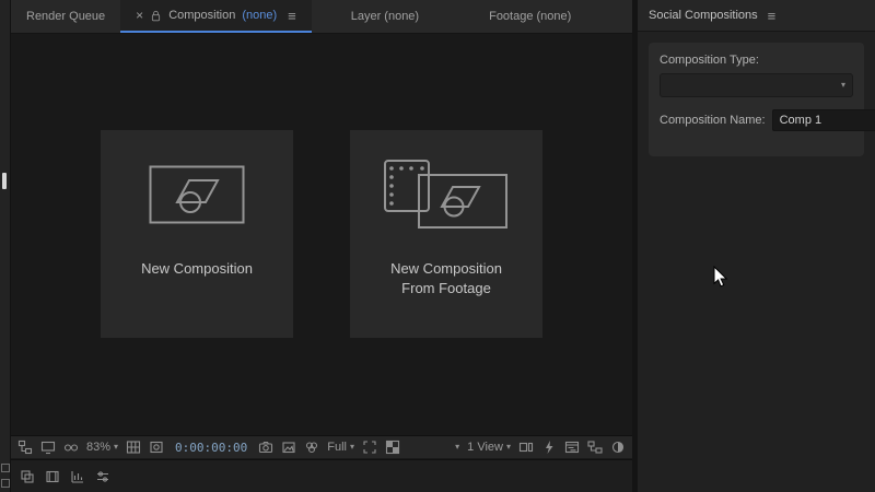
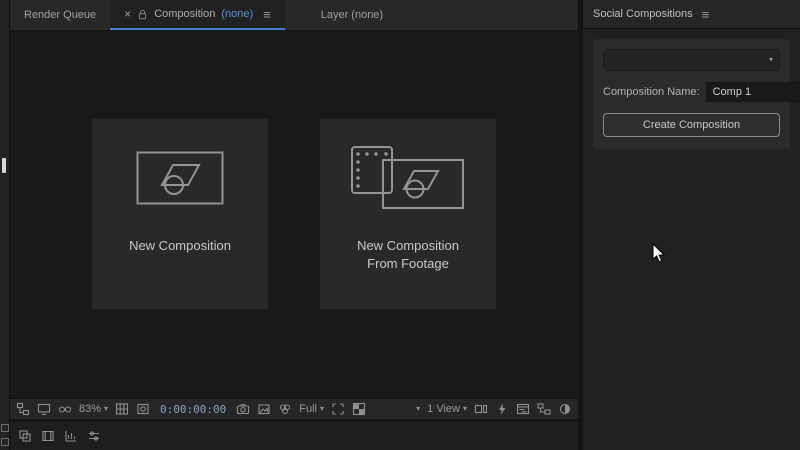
  Render Queue
  ×
  Composition
  (none)
  ≡
  Layer (none)
- Footage (none)
  New Composition
  New Composition
  From Footage
  83%
  ▾
  0:00:00:00
  Full
  ▾
  ▾
  1 View
  ▾
  Social Compositions
  ≡
- Composition Type:
  ▾
  Composition Name:
  Comp 1
+ Create Composition
